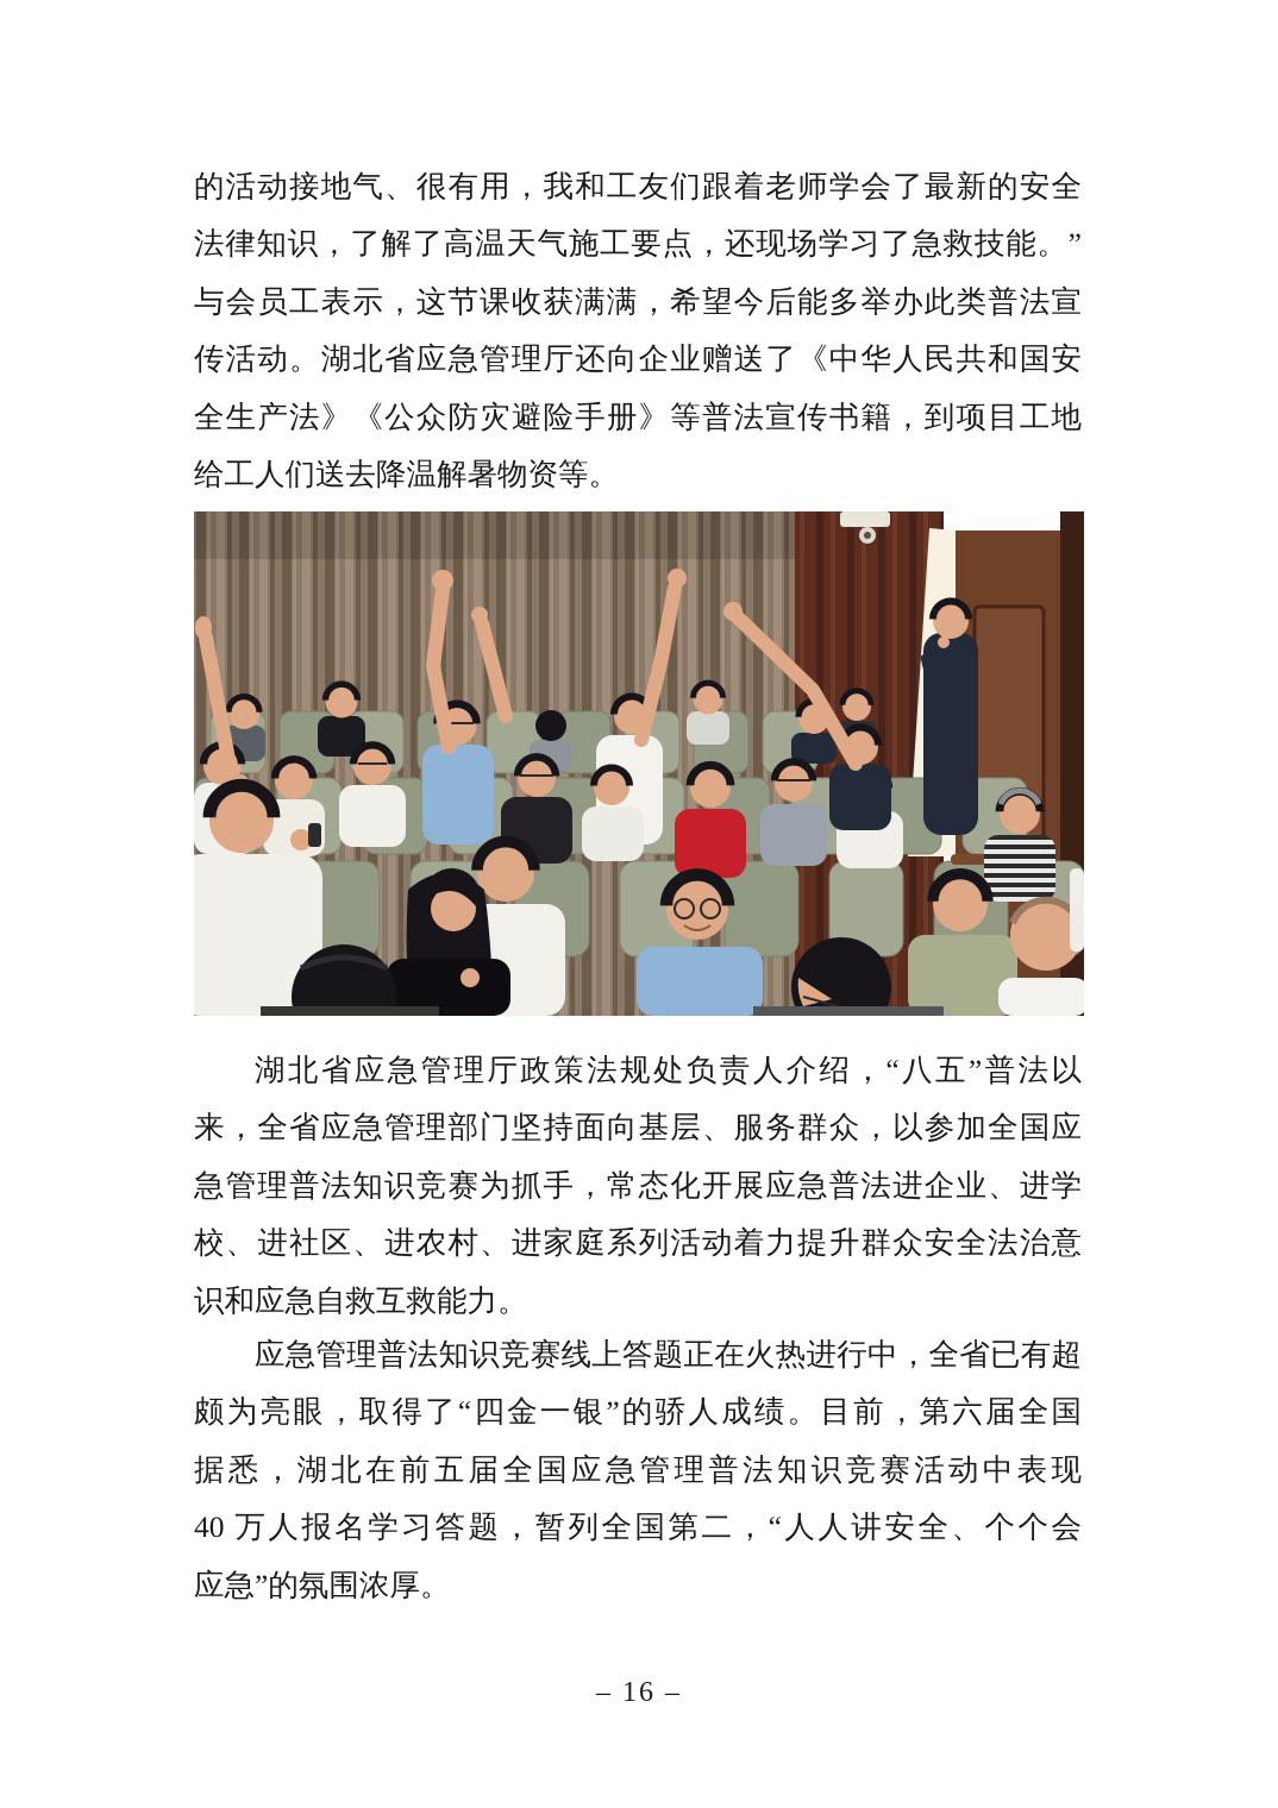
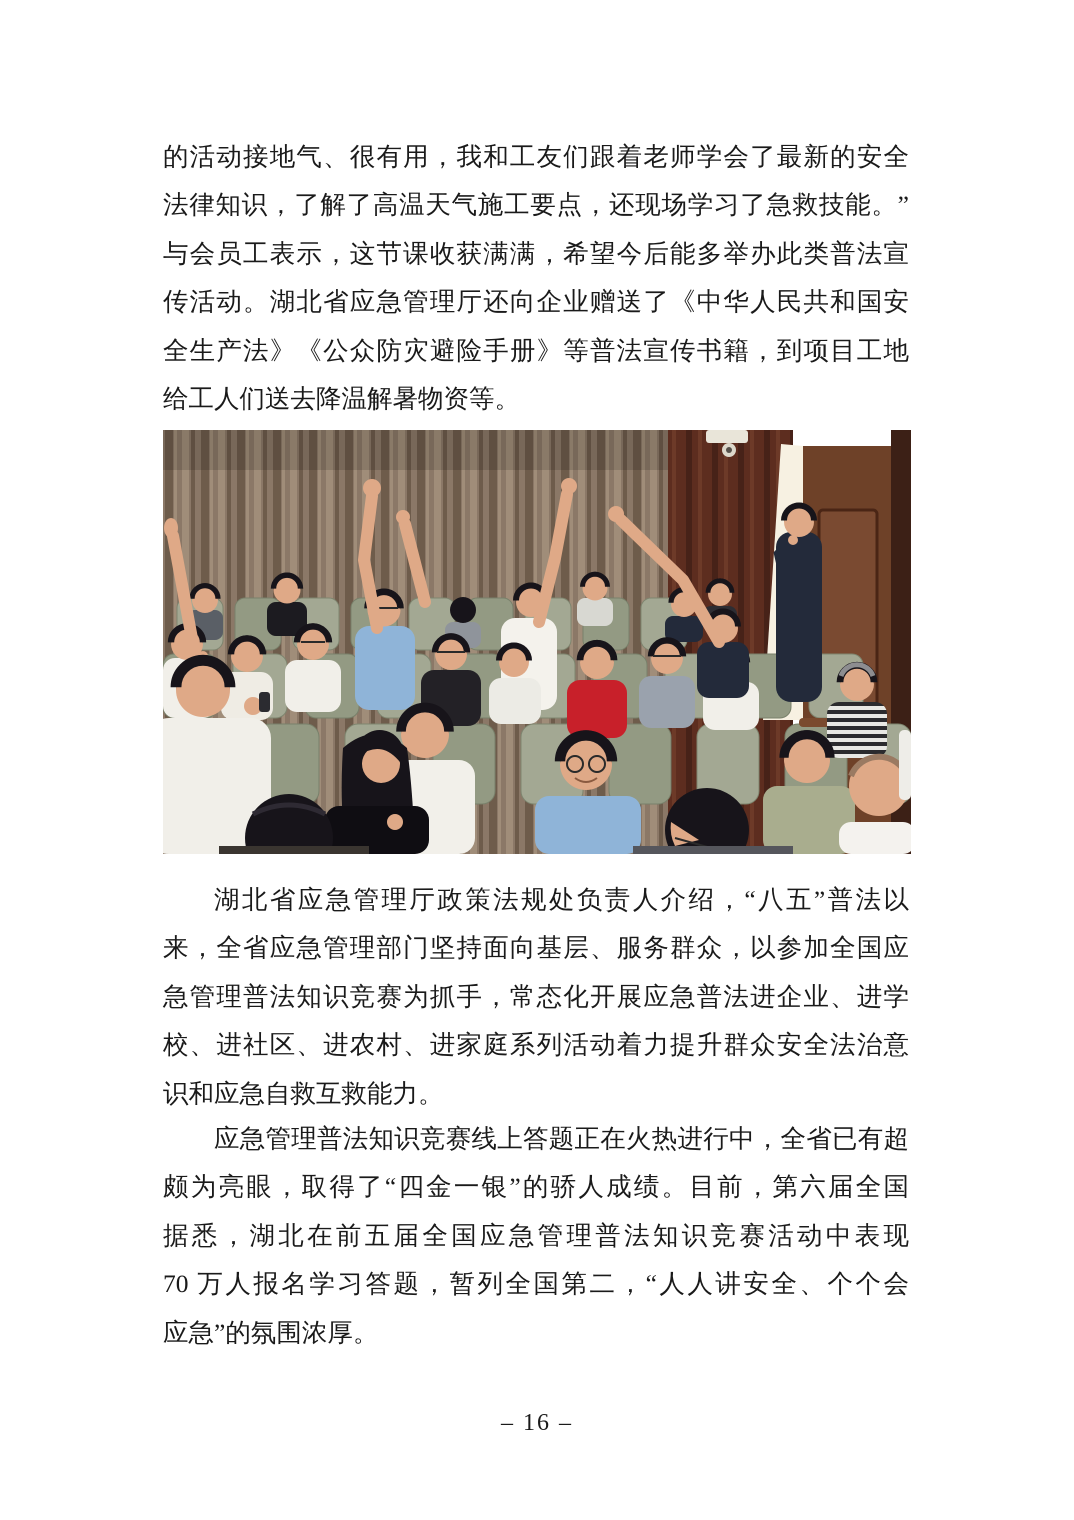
  的活动接地气、很有用，我和工友们跟着老师学会了最新的安全
  法律知识，了解了高温天气施工要点，还现场学习了急救技能。”
  与会员工表示，这节课收获满满，希望今后能多举办此类普法宣
  传活动。湖北省应急管理厅还向企业赠送了《中华人民共和国安
  全生产法》《公众防灾避险手册》等普法宣传书籍，到项目工地
  给工人们送去降温解暑物资等。
  湖北省应急管理厅政策法规处负责人介绍，“八五”普法以
  来，全省应急管理部门坚持面向基层、服务群众，以参加全国应
  急管理普法知识竞赛为抓手，常态化开展应急普法进企业、进学
  校、进社区、进农村、进家庭系列活动着力提升群众安全法治意
  识和应急自救互救能力。
  应急管理普法知识竞赛线上答题正在火热进行中，全省已有超
  颇为亮眼，取得了“四金一银”的骄人成绩。目前，第六届全国
  据悉，湖北在前五届全国应急管理普法知识竞赛活动中表现
- 40 万人报名学习答题，暂列全国第二，“人人讲安全、个个会
+ 70 万人报名学习答题，暂列全国第二，“人人讲安全、个个会
  应急”的氛围浓厚。
  – 16 –
